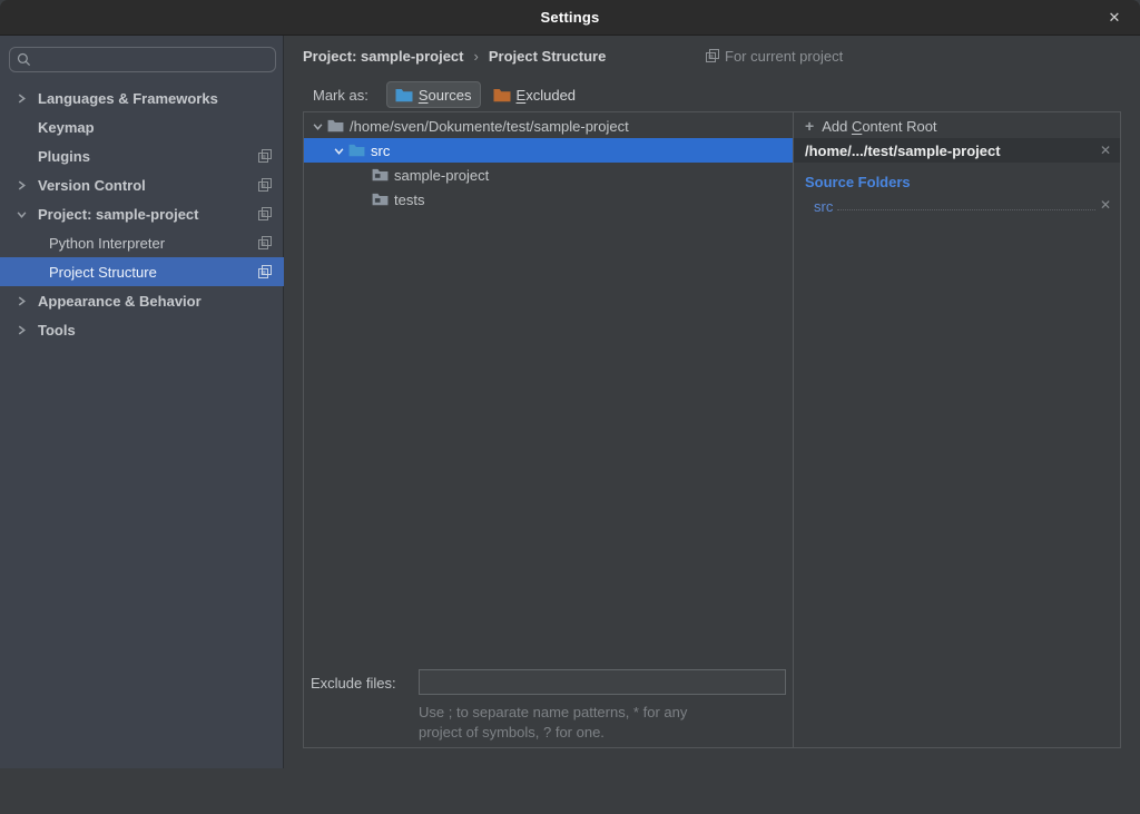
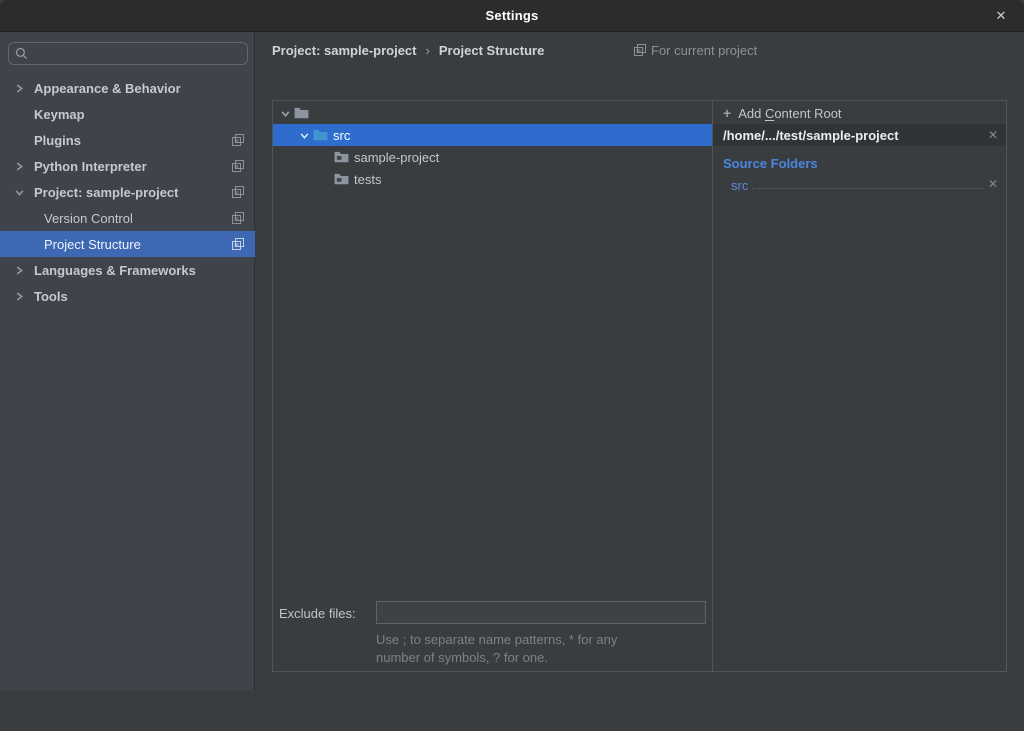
  Settings
  ✕
- Languages & Frameworks
+ Appearance & Behavior
  Keymap
  Plugins
- Version Control
+ Python Interpreter
  Project: sample-project
- Python Interpreter
+ Version Control
  Project Structure
- Appearance & Behavior
+ Languages & Frameworks
  Tools
  Project: sample-project
  ›
  Project Structure
  For current project
- Mark as:
- Sources
- Excluded
- /home/sven/Dokumente/test/sample-project
  src
  sample-project
  tests
  Exclude files:
  Use ; to separate name patterns, * for any
- project of symbols, ? for one.
+ number of symbols, ? for one.
  +
  Add Content Root
  /home/.../test/sample-project
  ✕
  Source Folders
  src
  ✕
